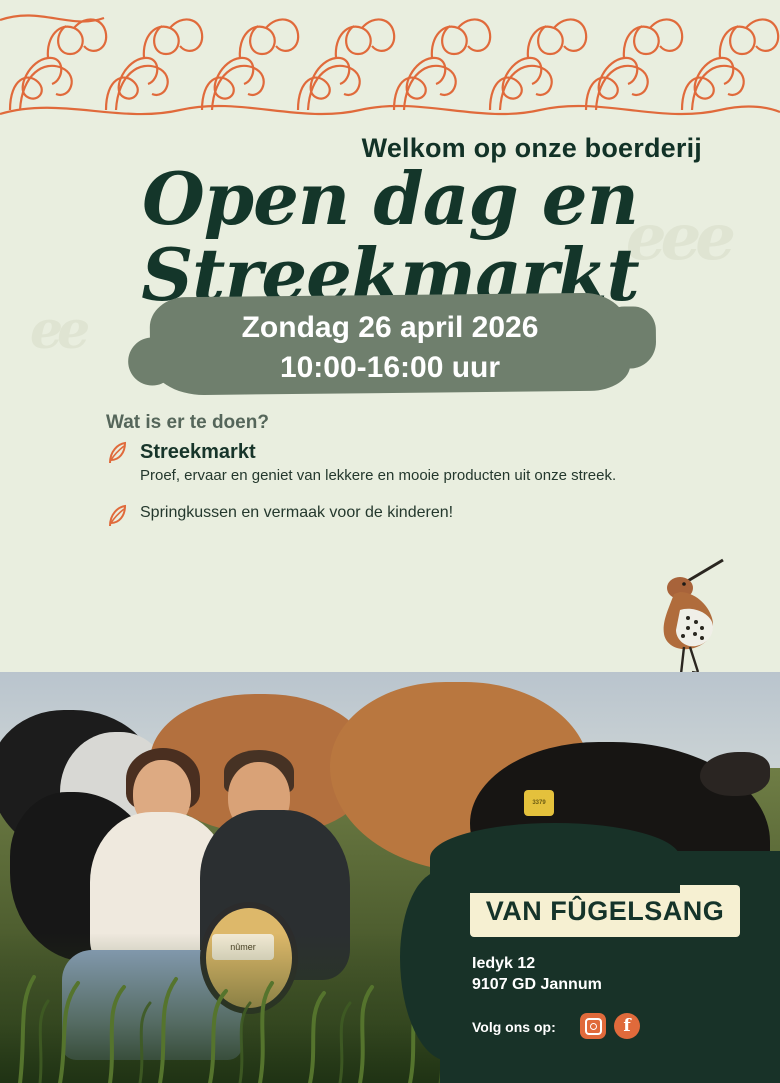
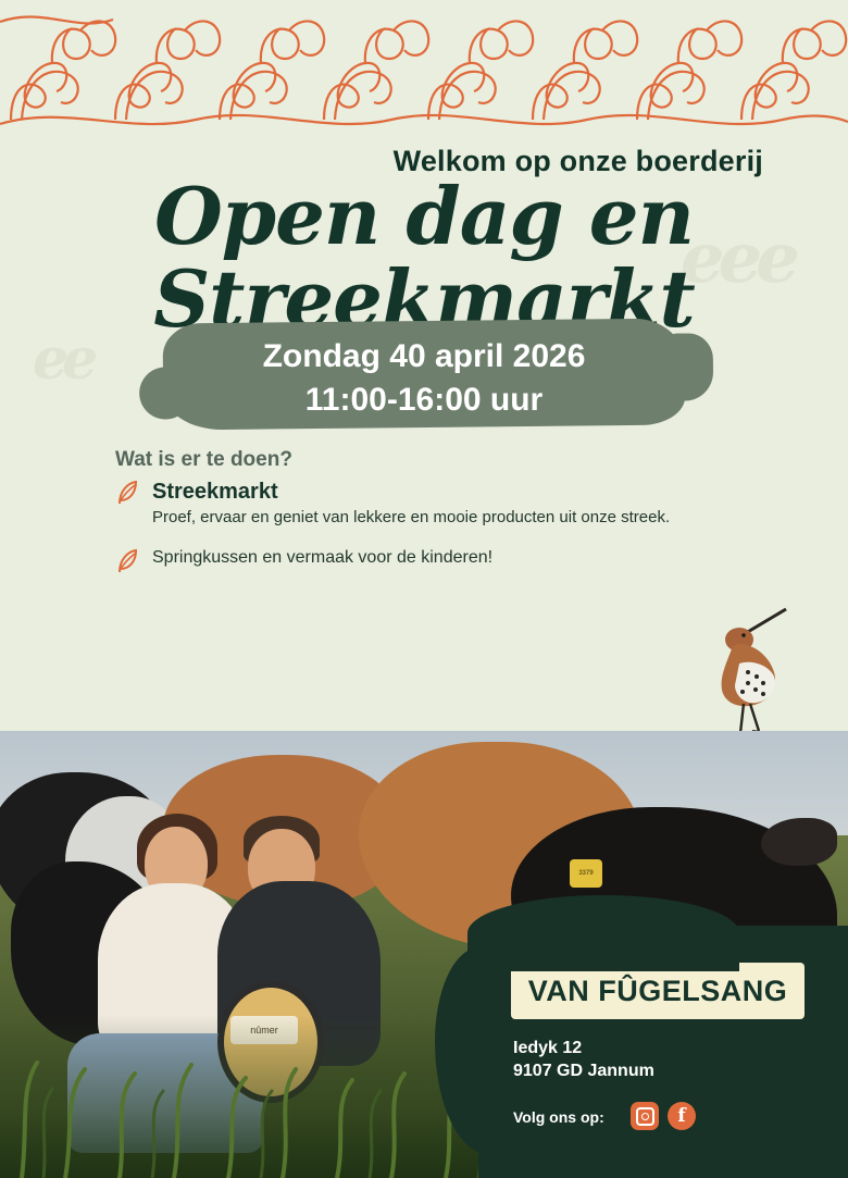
  eee
  Welkom op onze boerderij
  Open dag en
  Streekmarkt
- Zondag 26 april 2026
+ Zondag 40 april 2026
- 10:00-16:00 uur
+ 11:00-16:00 uur
  Wat is er te doen?
  Streekmarkt
  Proef, ervaar en geniet van lekkere en mooie producten uit onze streek.
  Springkussen en vermaak voor de kinderen!
  VAN FÛGELSANG
  Iedyk 12
  9107 GD Jannum
  Volg ons op:
  f
